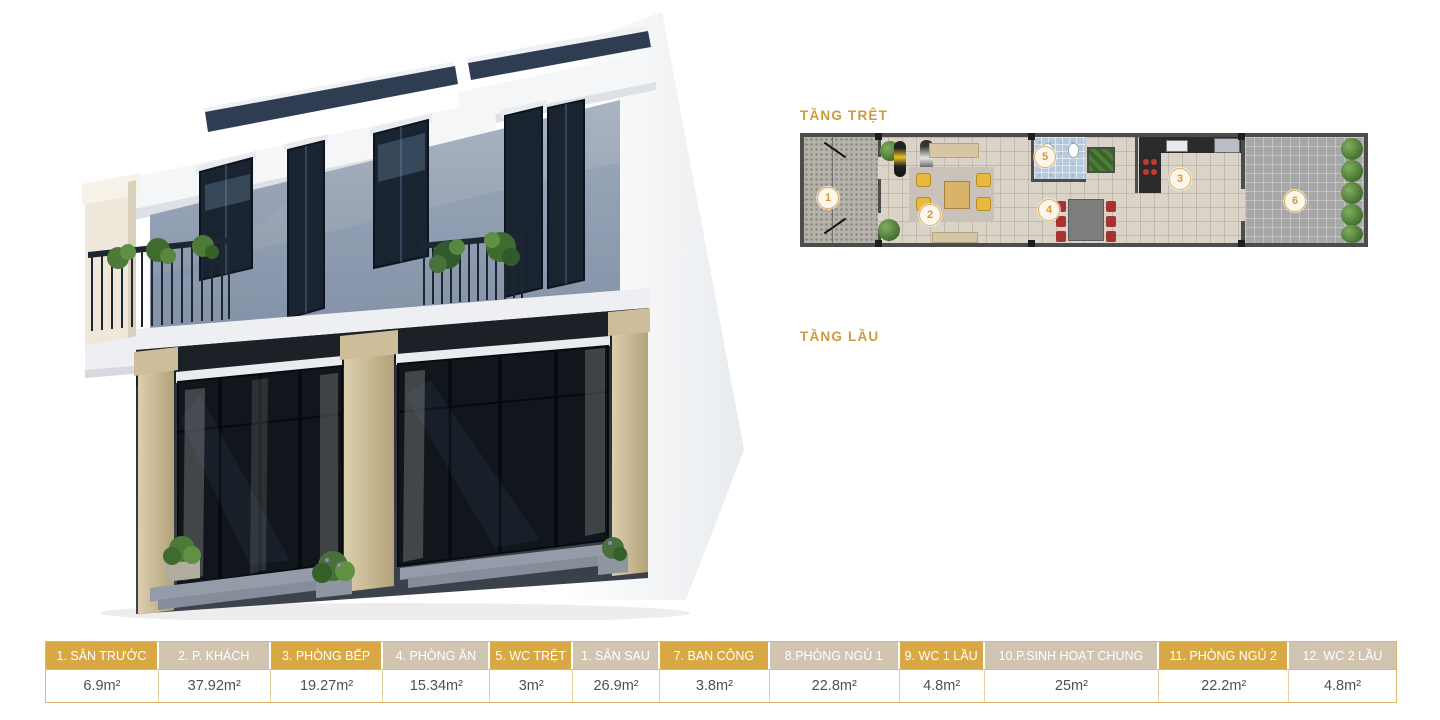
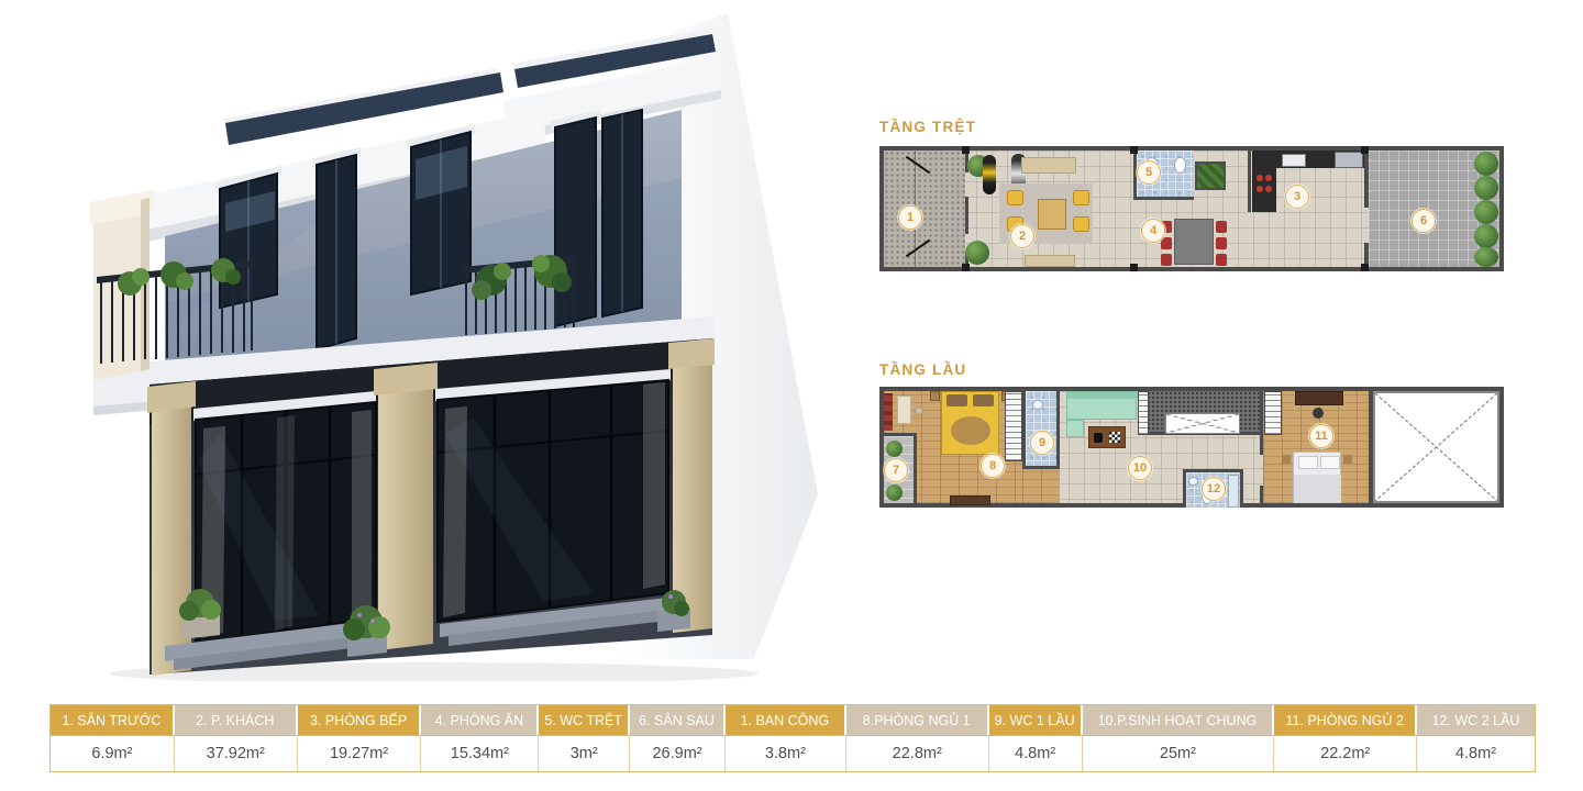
  TẦNG TRỆT
  1
  2
  3
  4
  5
  6
  TẦNG LẦU
+ 7
+ 8
+ 9
+ 10
+ 11
+ 12
  1. SÂN TRƯỚC
  6.9m²
  2. P. KHÁCH
  37.92m²
  3. PHÒNG BẾP
  19.27m²
  4. PHÒNG ĂN
  15.34m²
  5. WC TRỆT
  3m²
- 1. SÂN SAU
+ 6. SÂN SAU
  26.9m²
- 7. BAN CÔNG
+ 1. BAN CÔNG
  3.8m²
  8.PHÒNG NGỦ 1
  22.8m²
  9. WC 1 LẦU
  4.8m²
  10.P.SINH HOẠT CHUNG
  25m²
  11. PHÒNG NGỦ 2
  22.2m²
  12. WC 2 LẦU
  4.8m²
